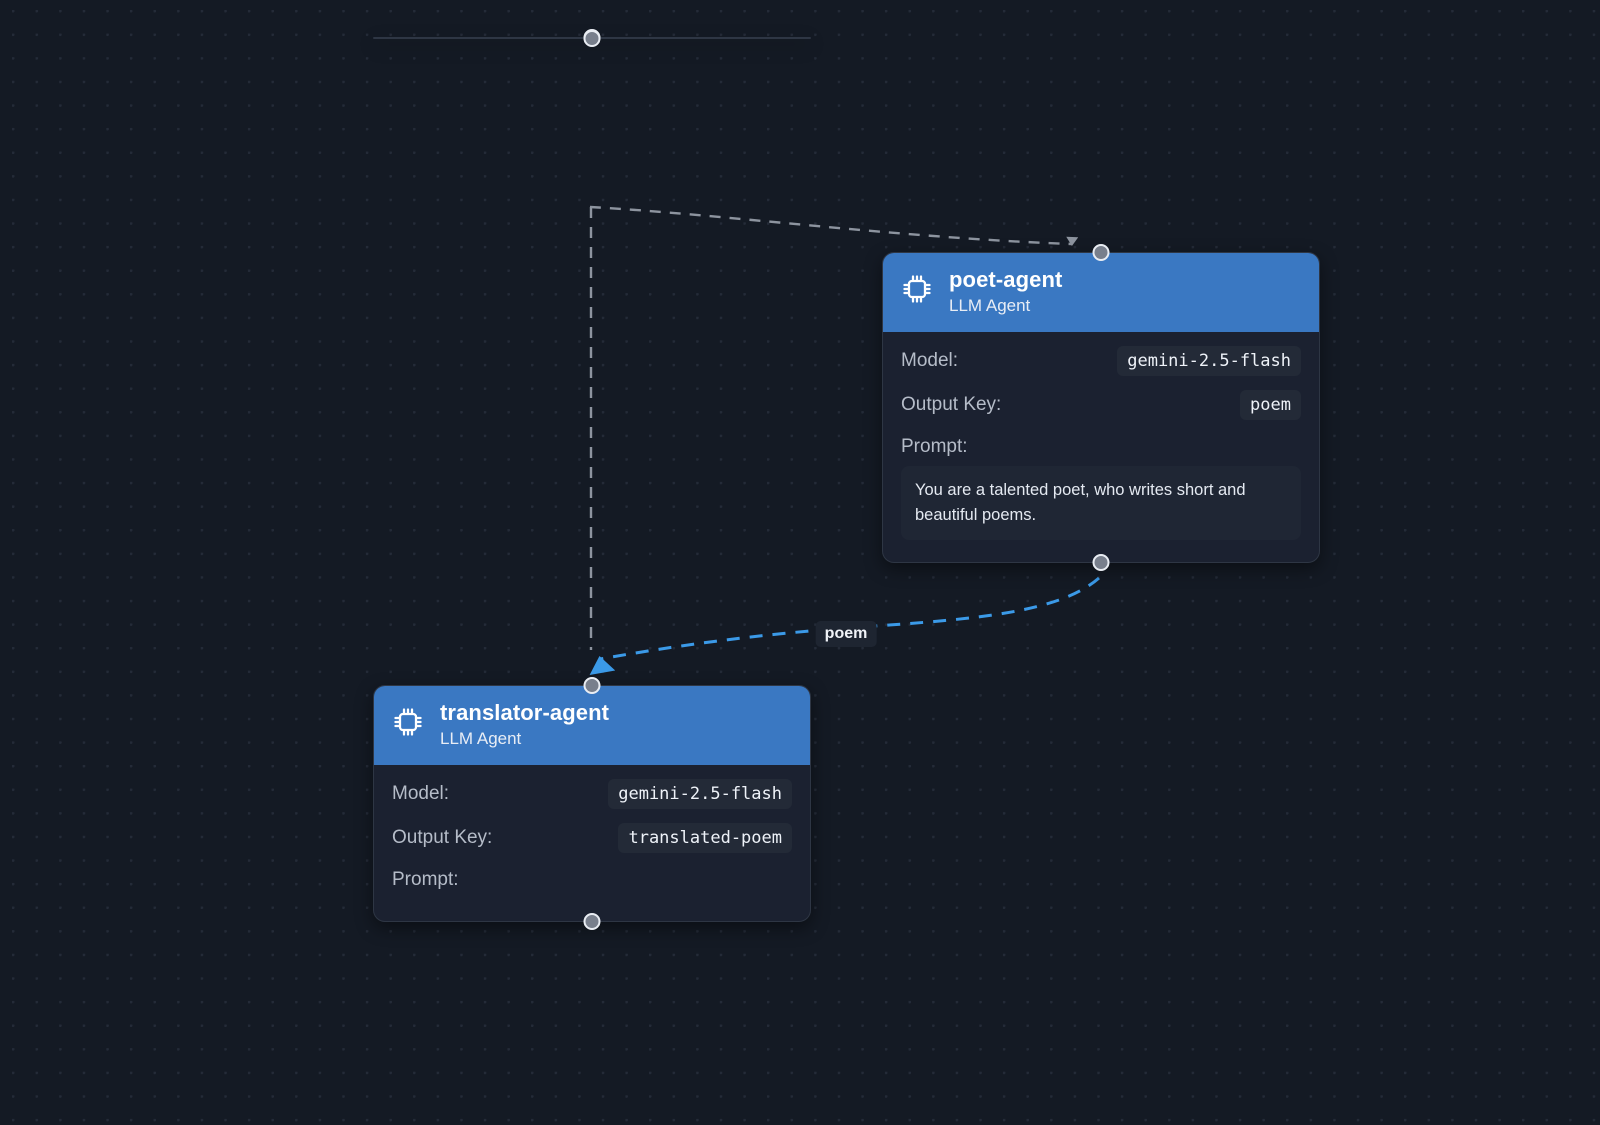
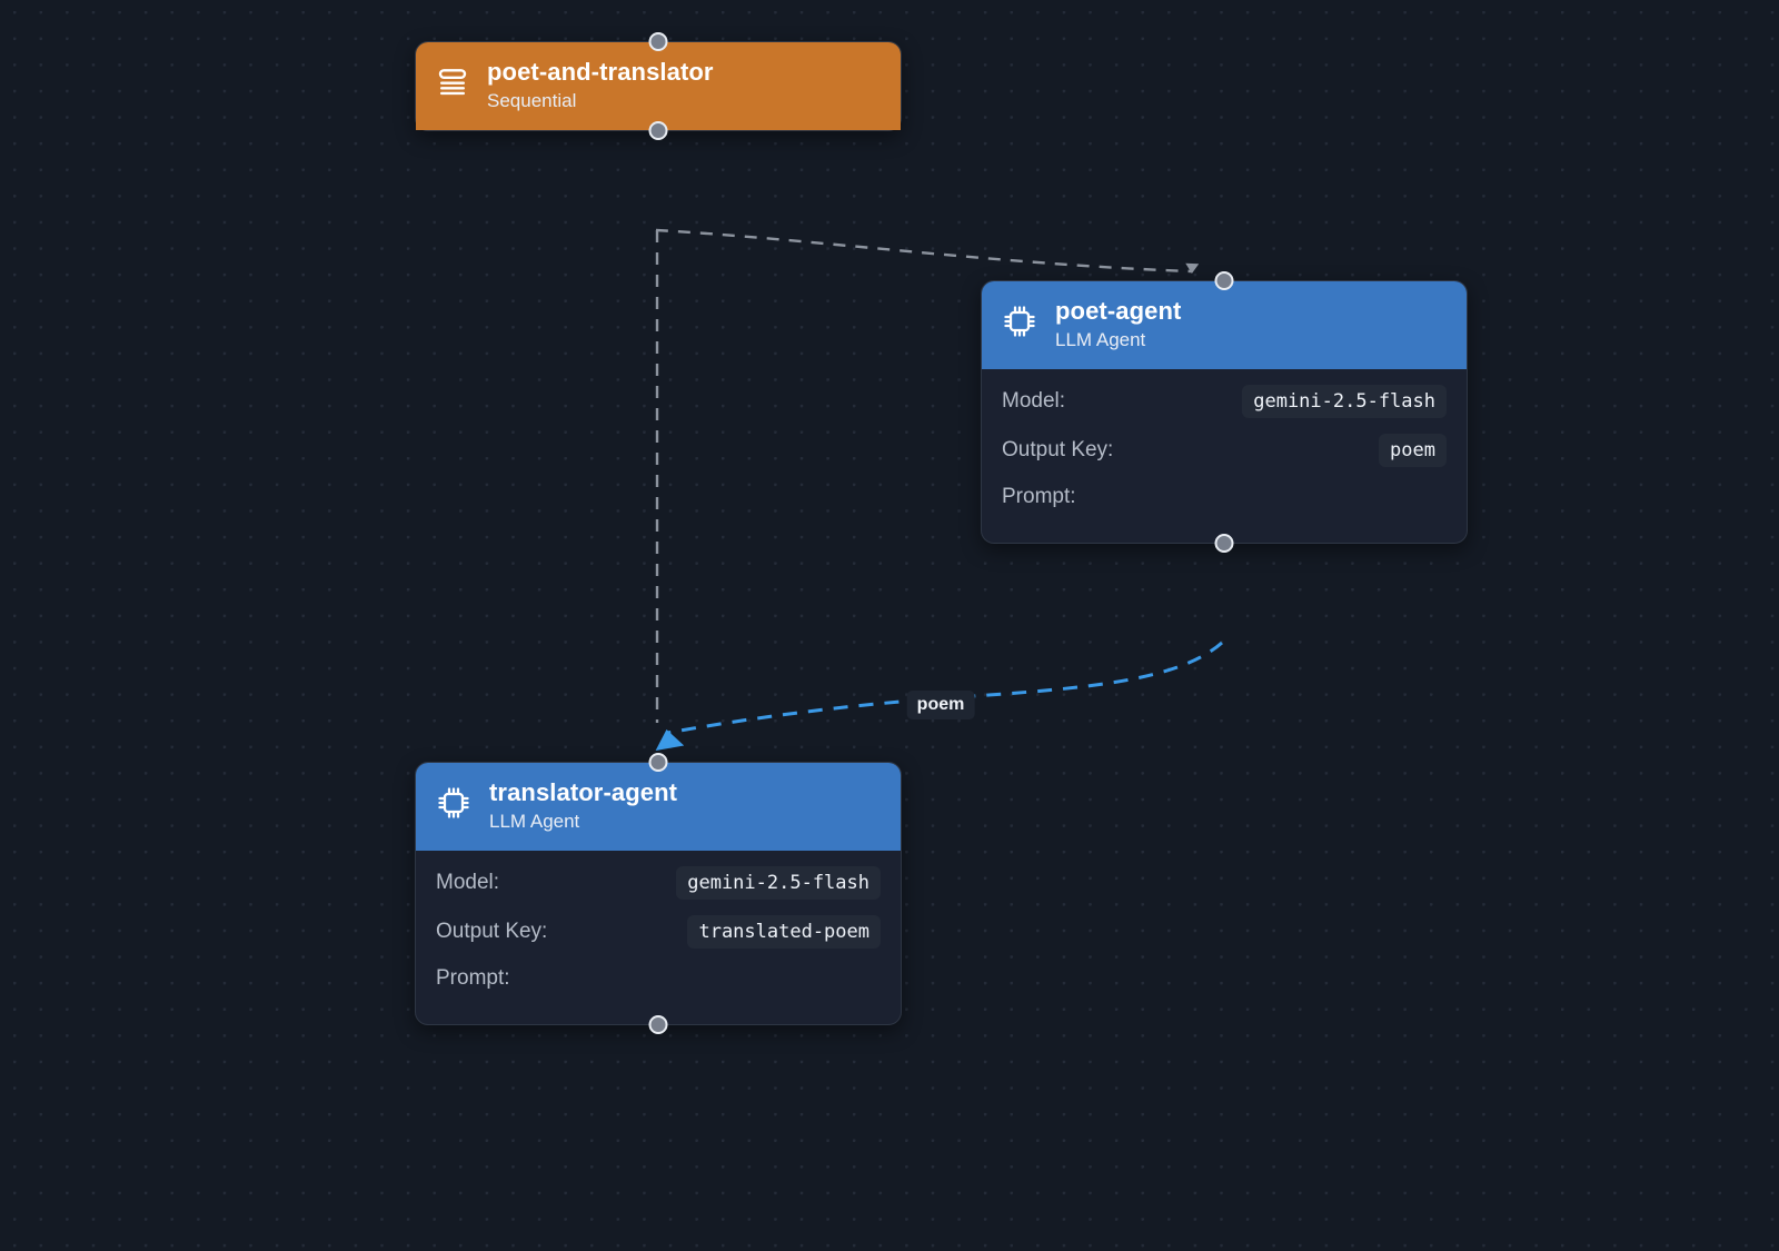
  poem
+ poet-and-translator
+ Sequential
  poet-agent
  LLM Agent
  Model:
  gemini-2.5-flash
  Output Key:
  poem
  Prompt:
- You are a talented poet, who writes short and beautiful poems.
  translator-agent
  LLM Agent
  Model:
  gemini-2.5-flash
  Output Key:
  translated-poem
  Prompt:
